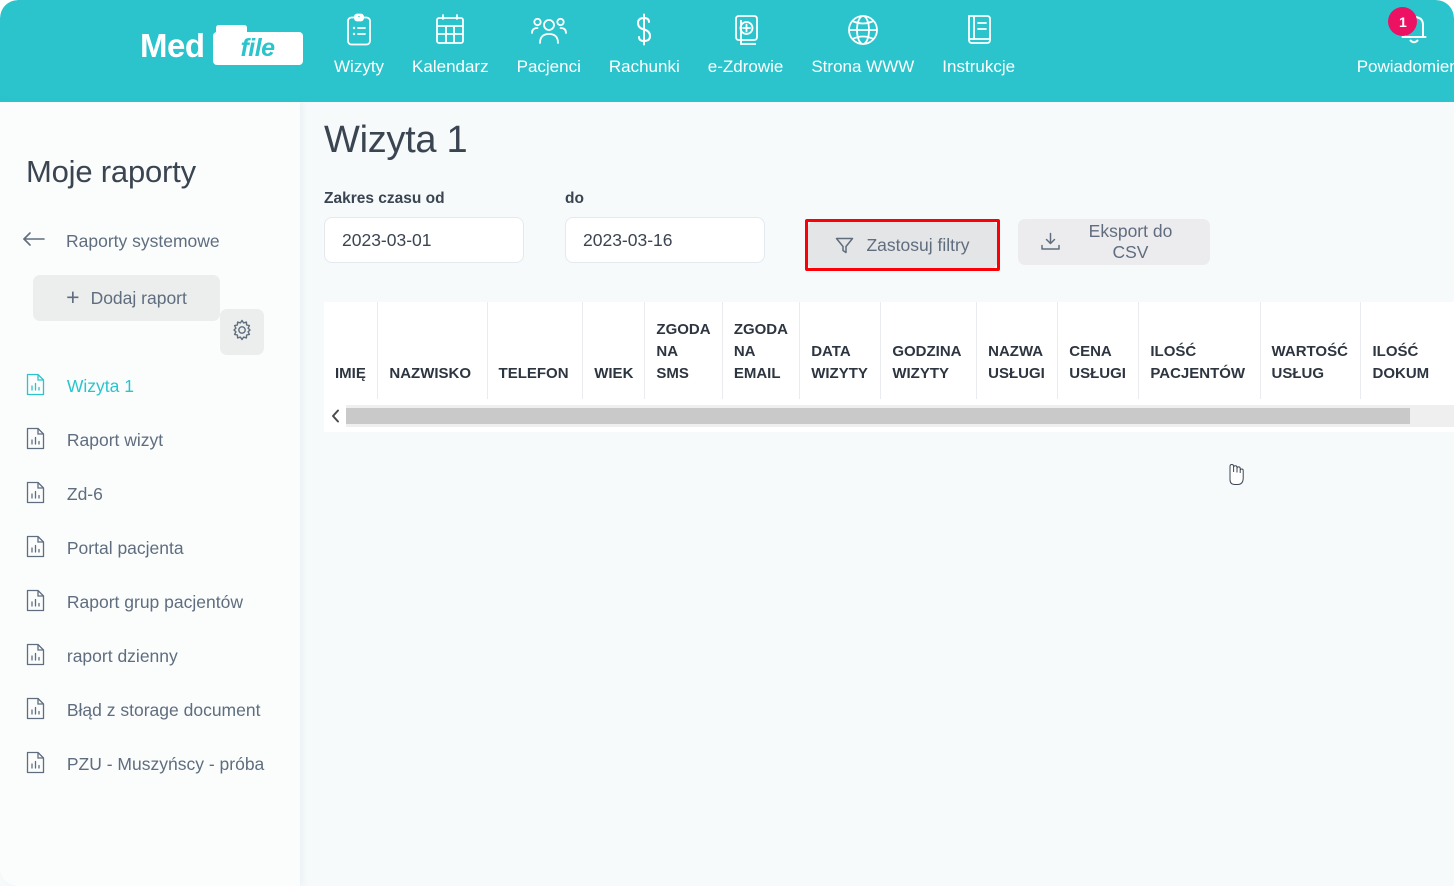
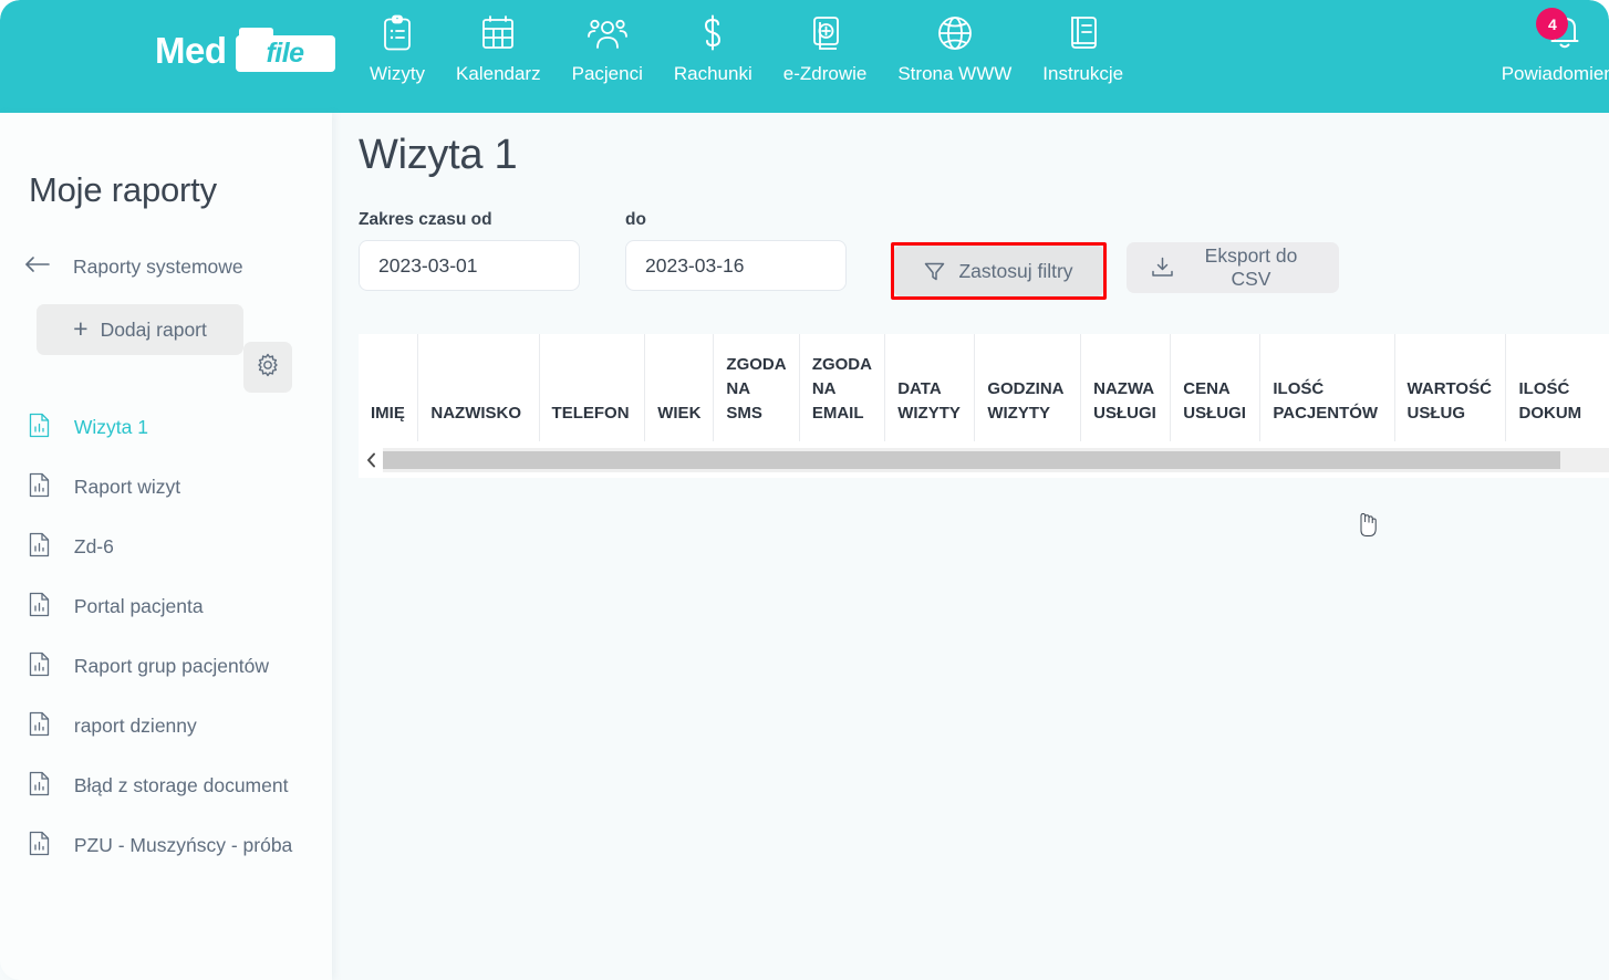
  Med
  file
  Wizyty
  Kalendarz
  Pacjenci
  Rachunki
  e-Zdrowie
  Strona WWW
  Instrukcje
- 1
+ 4
  Powiadomie
  Moje raporty
  Raporty systemowe
  +
  Dodaj raport
  Wizyta 1
  Raport wizyt
  Zd-6
  Portal pacjenta
  Raport grup pacjentów
  raport dzienny
  Błąd z storage document
  PZU - Muszyńscy - próba
  Wizyta 1
  Zakres czasu od
  2023-03-01
  do
  2023-03-16
  Zastosuj filtry
  Eksport do CSV
  IMIĘ	NAZWISKO	TELEFON	WIEK	ZGODA NA SMS	ZGODA NA EMAIL	DATA WIZYTY	GODZINA WIZYTY	NAZWA USŁUGI	CENA USŁUGI	ILOŚĆ PACJENTÓW	WARTOŚĆ USŁUG	ILOŚĆ DOKUM
